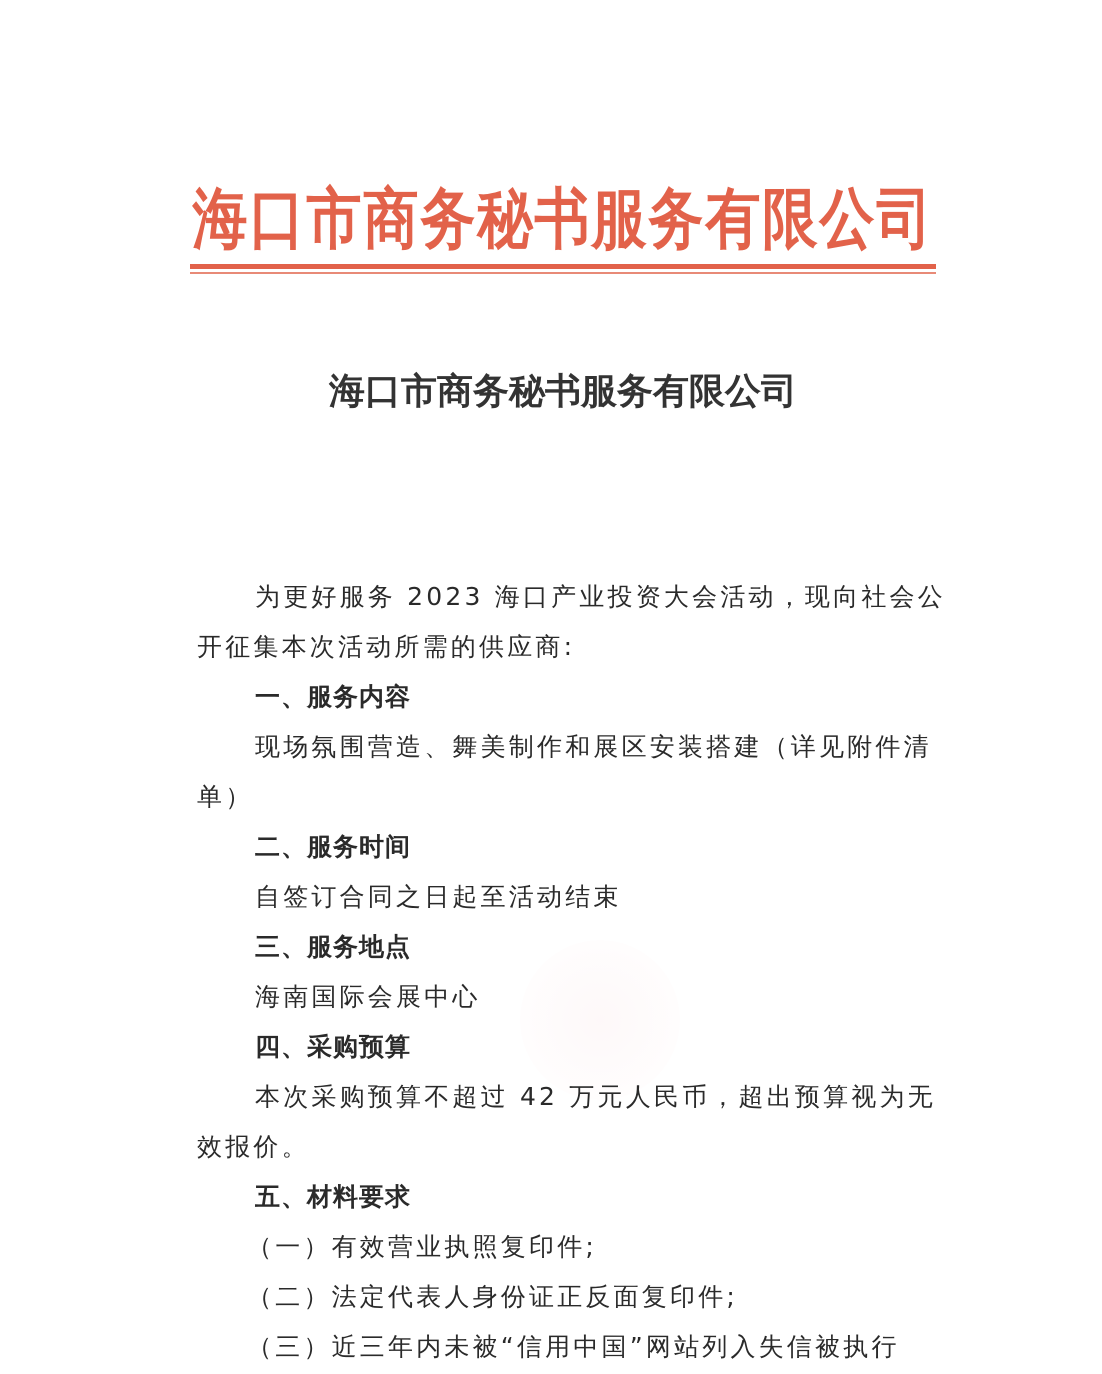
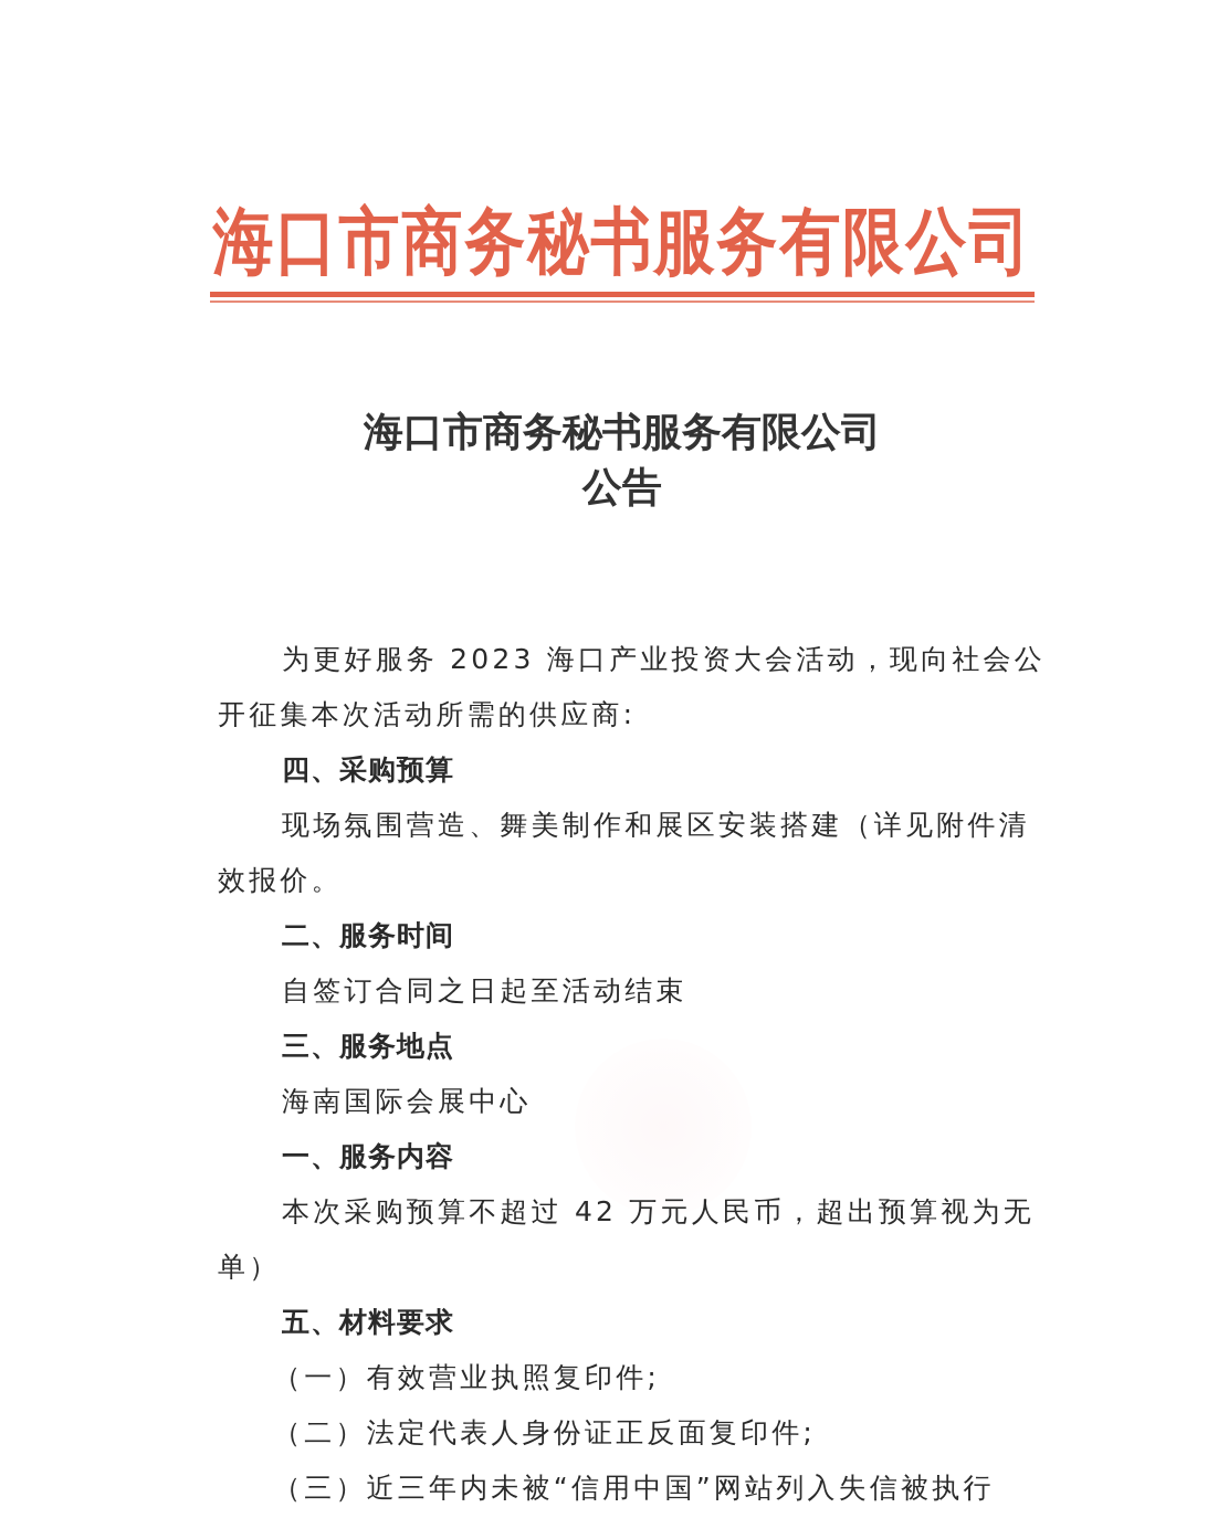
  海口市商务秘书服务有限公司
  海口市商务秘书服务有限公司
+ 公告
  为更好服务 2023 海口产业投资大会活动，现向社会公
  开征集本次活动所需的供应商:
- 一、服务内容
+ 四、采购预算
  现场氛围营造、舞美制作和展区安装搭建（详见附件清
- 单）
+ 效报价。
  二、服务时间
  自签订合同之日起至活动结束
  三、服务地点
  海南国际会展中心
- 四、采购预算
+ 一、服务内容
  本次采购预算不超过 42 万元人民币，超出预算视为无
- 效报价。
+ 单）
  五、材料要求
  （一）有效营业执照复印件;
  （二）法定代表人身份证正反面复印件;
  （三）近三年内未被“信用中国”网站列入失信被执行
